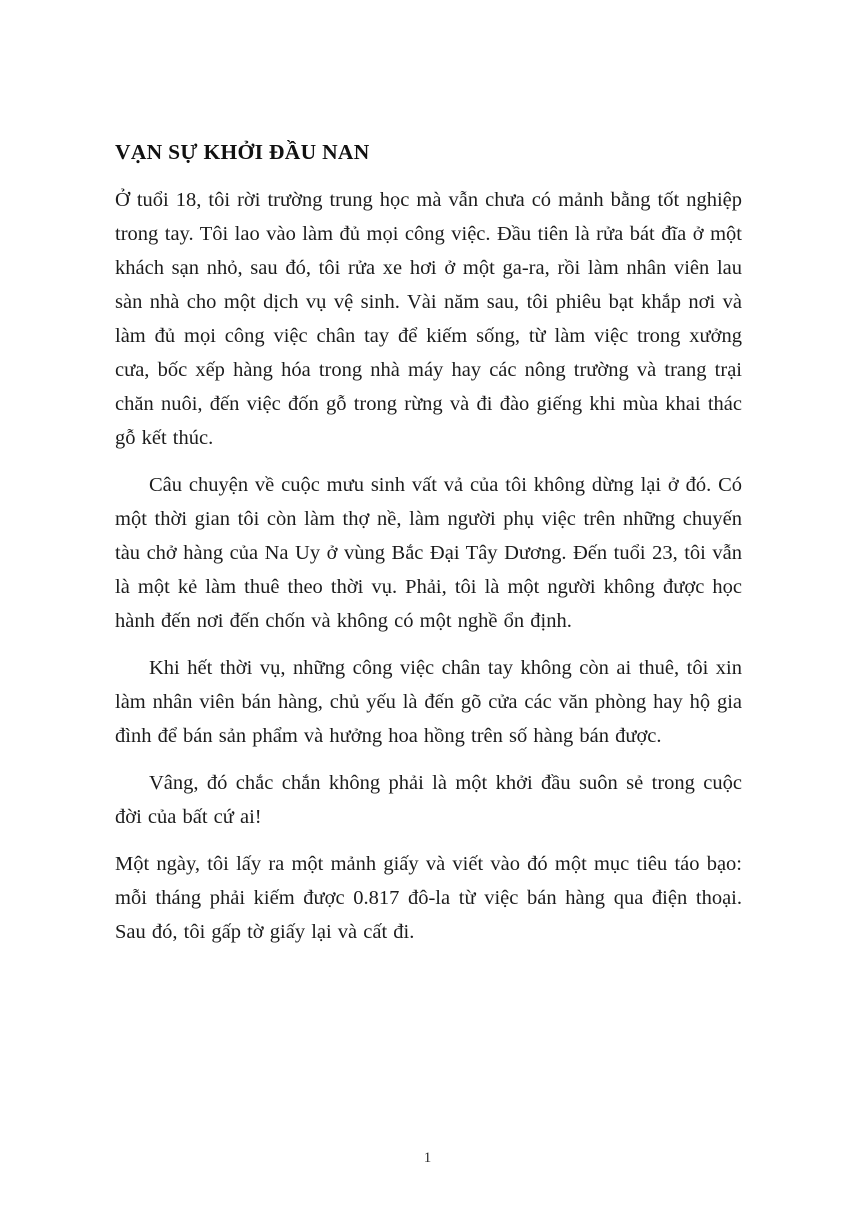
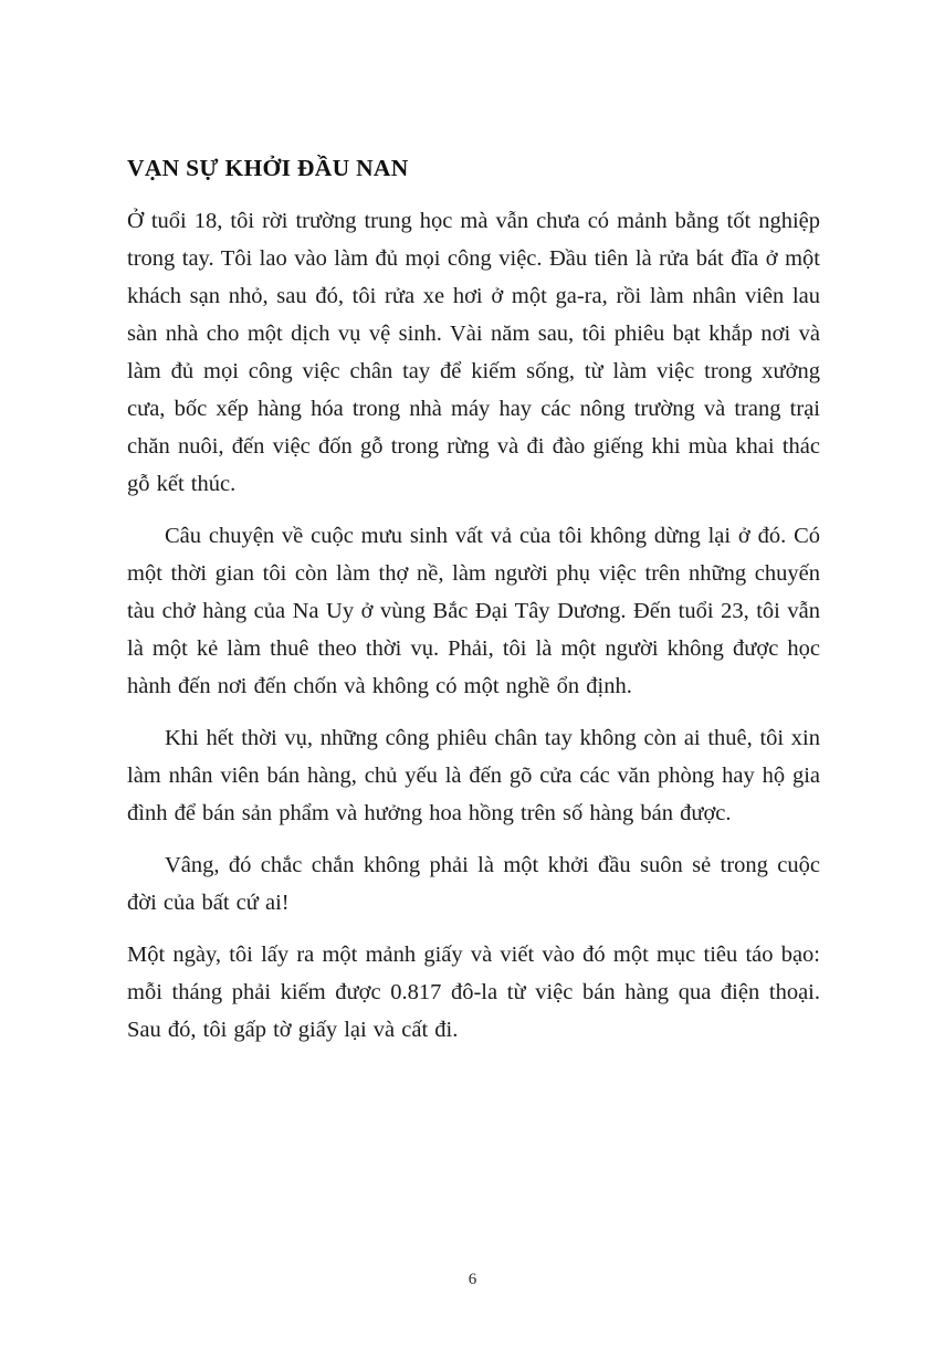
  VẠN SỰ KHỞI ĐẦU NAN
  Ở tuổi 18, tôi rời trường trung học mà vẫn chưa có mảnh bằng tốt nghiệp trong tay. Tôi lao vào làm đủ mọi công việc. Đầu tiên là rửa bát đĩa ở một khách sạn nhỏ, sau đó, tôi rửa xe hơi ở một ga-ra, rồi làm nhân viên lau sàn nhà cho một dịch vụ vệ sinh. Vài năm sau, tôi phiêu bạt khắp nơi và làm đủ mọi công việc chân tay để kiếm sống, từ làm việc trong xưởng cưa, bốc xếp hàng hóa trong nhà máy hay các nông trường và trang trại chăn nuôi, đến việc đốn gỗ trong rừng và đi đào giếng khi mùa khai thác gỗ kết thúc.
  Câu chuyện về cuộc mưu sinh vất vả của tôi không dừng lại ở đó. Có một thời gian tôi còn làm thợ nề, làm người phụ việc trên những chuyến tàu chở hàng của Na Uy ở vùng Bắc Đại Tây Dương. Đến tuổi 23, tôi vẫn là một kẻ làm thuê theo thời vụ. Phải, tôi là một người không được học hành đến nơi đến chốn và không có một nghề ổn định.
- Khi hết thời vụ, những công việc chân tay không còn ai thuê, tôi xin làm nhân viên bán hàng, chủ yếu là đến gõ cửa các văn phòng hay hộ gia đình để bán sản phẩm và hưởng hoa hồng trên số hàng bán được.
+ Khi hết thời vụ, những công phiêu chân tay không còn ai thuê, tôi xin làm nhân viên bán hàng, chủ yếu là đến gõ cửa các văn phòng hay hộ gia đình để bán sản phẩm và hưởng hoa hồng trên số hàng bán được.
  Vâng, đó chắc chắn không phải là một khởi đầu suôn sẻ trong cuộc đời của bất cứ ai!
  Một ngày, tôi lấy ra một mảnh giấy và viết vào đó một mục tiêu táo bạo: mỗi tháng phải kiếm được 0.817 đô-la từ việc bán hàng qua điện thoại. Sau đó, tôi gấp tờ giấy lại và cất đi.
- 1
+ 6
